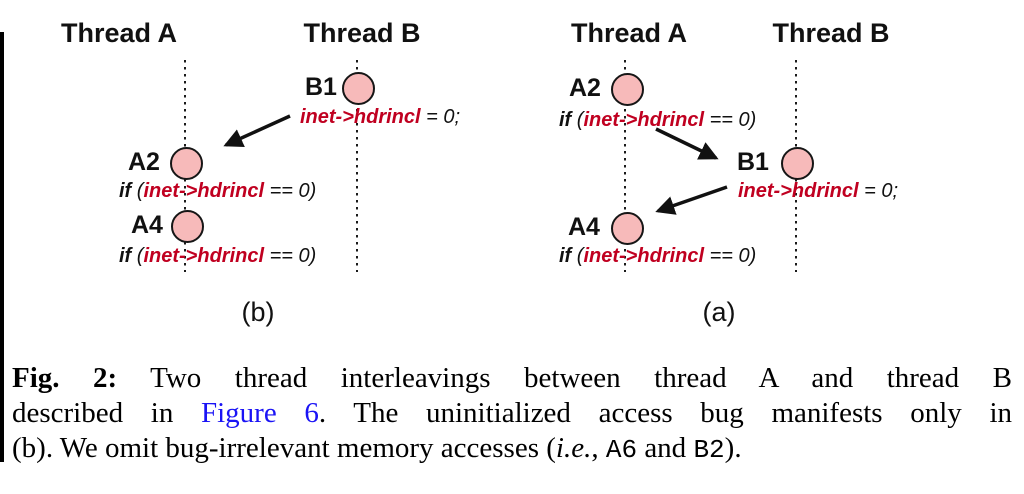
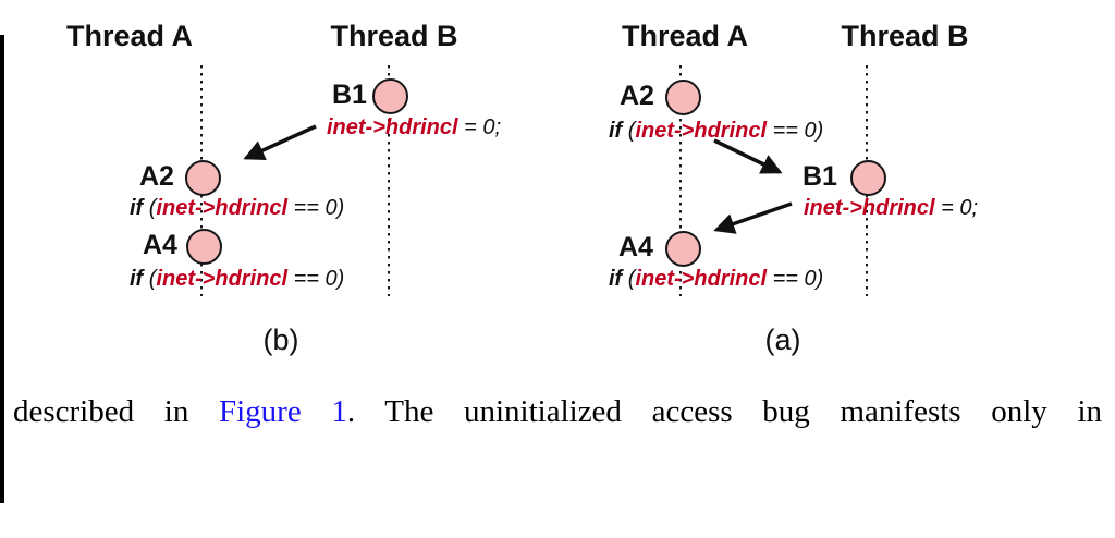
  Thread A
  Thread B
  B1
  inet->hdrincl = 0;
  A2
  if (inet->hdrincl == 0)
  A4
  if (inet->hdrincl == 0)
  (b)
  Thread A
  Thread B
  A2
  if (inet->hdrincl == 0)
  B1
  inet->hdrincl = 0;
  A4
  if (inet->hdrincl == 0)
  (a)
- Fig. 2: Two thread interleavings between thread A and thread B
- described in Figure 6. The uninitialized access bug manifests only in
+ described in Figure 1. The uninitialized access bug manifests only in
- (b). We omit bug-irrelevant memory accesses (i.e., A6 and B2).
